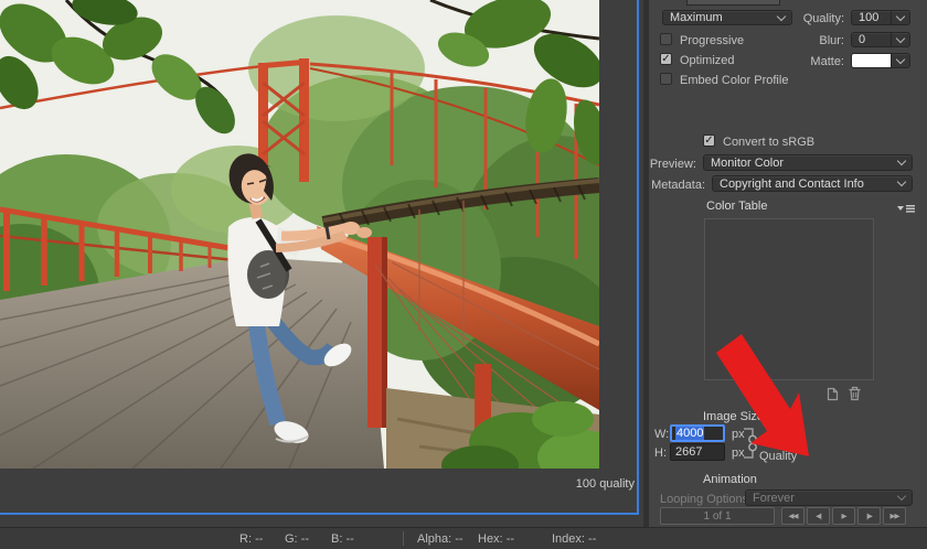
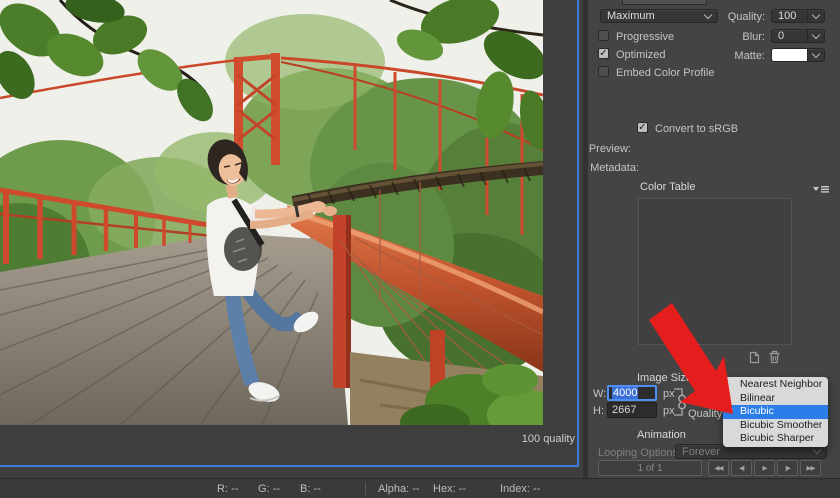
  100 quality
  Maximum
  Quality:
  100
  Progressive
  Blur:
  0
  ✓
  Optimized
  Matte:
  Embed Color Profile
  ✓
  Convert to sRGB
  Preview:
- Monitor Color
  Metadata:
- Copyright and Contact Info
  Color Table
  Image Siz
  W:
  4000
  px
  H:
  2667
  px
  Quality
  Animation
  Looping Option
  Forever
  1 of 1
+ Nearest Neighbor
+ Bilinear
+ Bicubic
+ Bicubic Smoother
+ Bicubic Sharper
  R: --
  G: --
  B: --
  Alpha: --
  Hex: --
  Index: --
